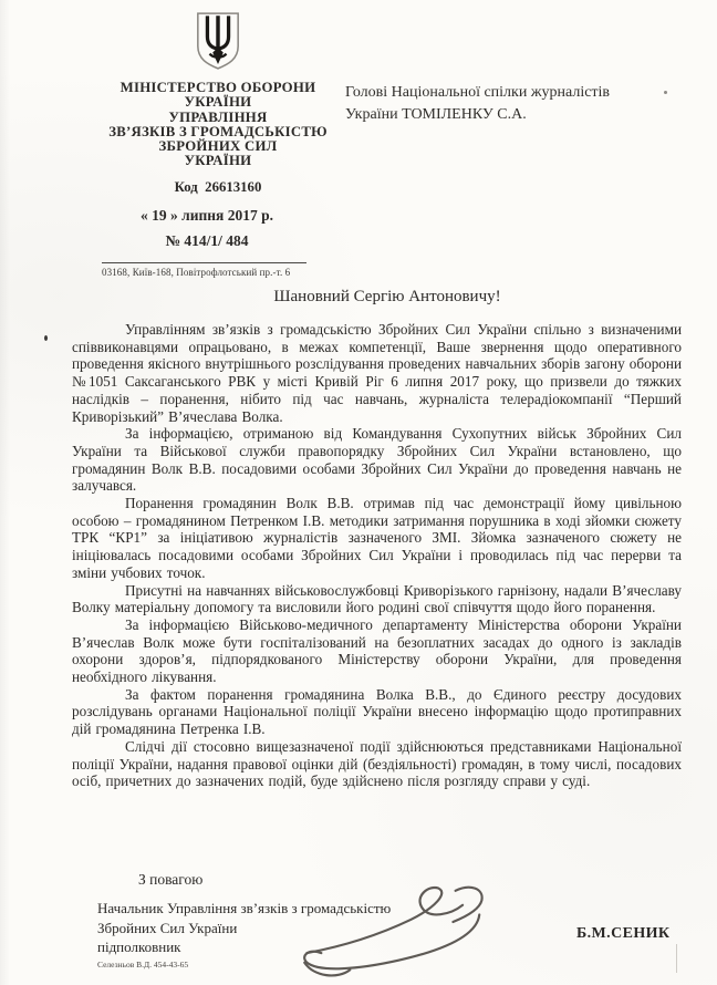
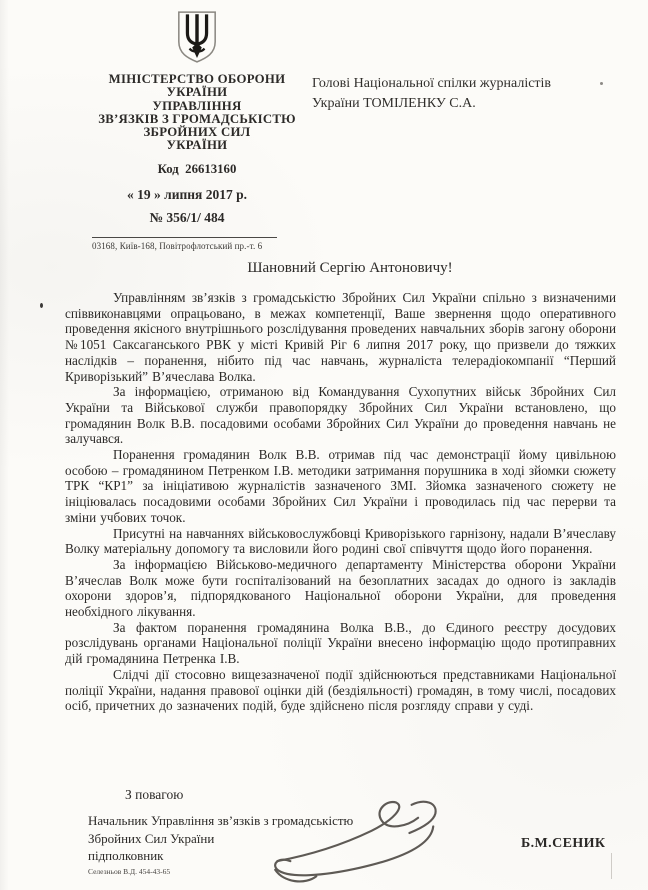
  МІНІСТЕРСТВО ОБОРОНИ
  УКРАЇНИ
  УПРАВЛІННЯ
  ЗВ’ЯЗКІВ З ГРОМАДСЬКІСТЮ
  ЗБРОЙНИХ СИЛ
  УКРАЇНИ
  Код 26613160
  Голові Національної спілки журналістів
  України ТОМІЛЕНКУ С.А.
  « 19 » липня 2017 р.
- № 414/1/ 484
+ № 356/1/ 484
  03168, Київ-168, Повітрофлотський пр.-т. 6
  Шановний Сергію Антоновичу!
  Управлінням зв’язків з громадськістю Збройних Сил України спільно з визначеними співвиконавцями опрацьовано, в межах компетенції, Ваше звернення щодо оперативного проведення якісного внутрішнього розслідування проведених навчальних зборів загону оборони №1051 Саксаганського РВК у місті Кривій Ріг 6 липня 2017 року, що призвели до тяжких наслідків – поранення, нібито під час навчань, журналіста телерадіокомпанії “Перший Криворізький” В’ячеслава Волка.
  За інформацією, отриманою від Командування Сухопутних військ Збройних Сил України та Військової служби правопорядку Збройних Сил України встановлено, що громадянин Волк В.В. посадовими особами Збройних Сил України до проведення навчань не залучався.
  Поранення громадянин Волк В.В. отримав під час демонстрації йому цивільною особою – громадянином Петренком І.В. методики затримання порушника в ході зйомки сюжету ТРК “КР1” за ініціативою журналістів зазначеного ЗМІ. Зйомка зазначеного сюжету не ініціювалась посадовими особами Збройних Сил України і проводилась під час перерви та зміни учбових точок.
  Присутні на навчаннях військовослужбовці Криворізького гарнізону, надали В’ячеславу Волку матеріальну допомогу та висловили його родині свої співчуття щодо його поранення.
- За інформацією Військово-медичного департаменту Міністерства оборони України В’ячеслав Волк може бути госпіталізований на безоплатних засадах до одного із закладів охорони здоров’я, підпорядкованого Міністерству оборони України, для проведення необхідного лікування.
+ За інформацією Військово-медичного департаменту Міністерства оборони України В’ячеслав Волк може бути госпіталізований на безоплатних засадах до одного із закладів охорони здоров’я, підпорядкованого Національної оборони України, для проведення необхідного лікування.
  За фактом поранення громадянина Волка В.В., до Єдиного реєстру досудових розслідувань органами Національної поліції України внесено інформацію щодо протиправних дій громадянина Петренка І.В.
  Слідчі дії стосовно вищезазначеної події здійснюються представниками Національної поліції України, надання правової оцінки дій (бездіяльності) громадян, в тому числі, посадових осіб, причетних до зазначених подій, буде здійснено після розгляду справи у суді.
  З повагою
  Начальник Управління зв’язків з громадськістю
  Збройних Сил України
  підполковник
  Селезньов В.Д. 454-43-65
  Б.М.СЕНИК
